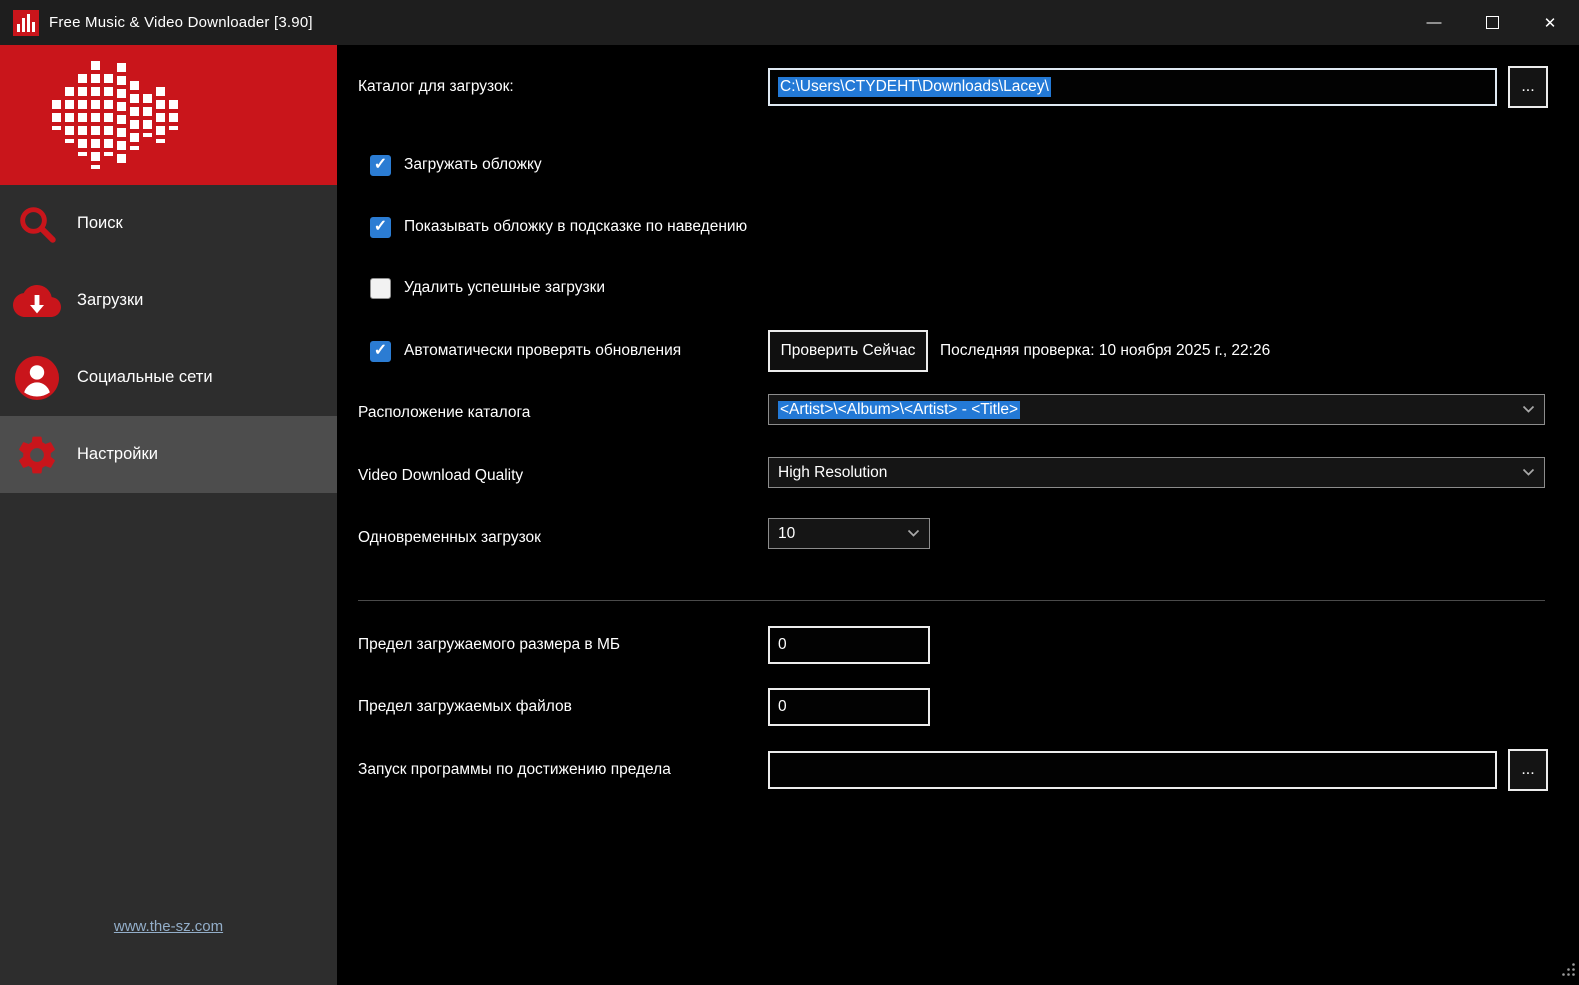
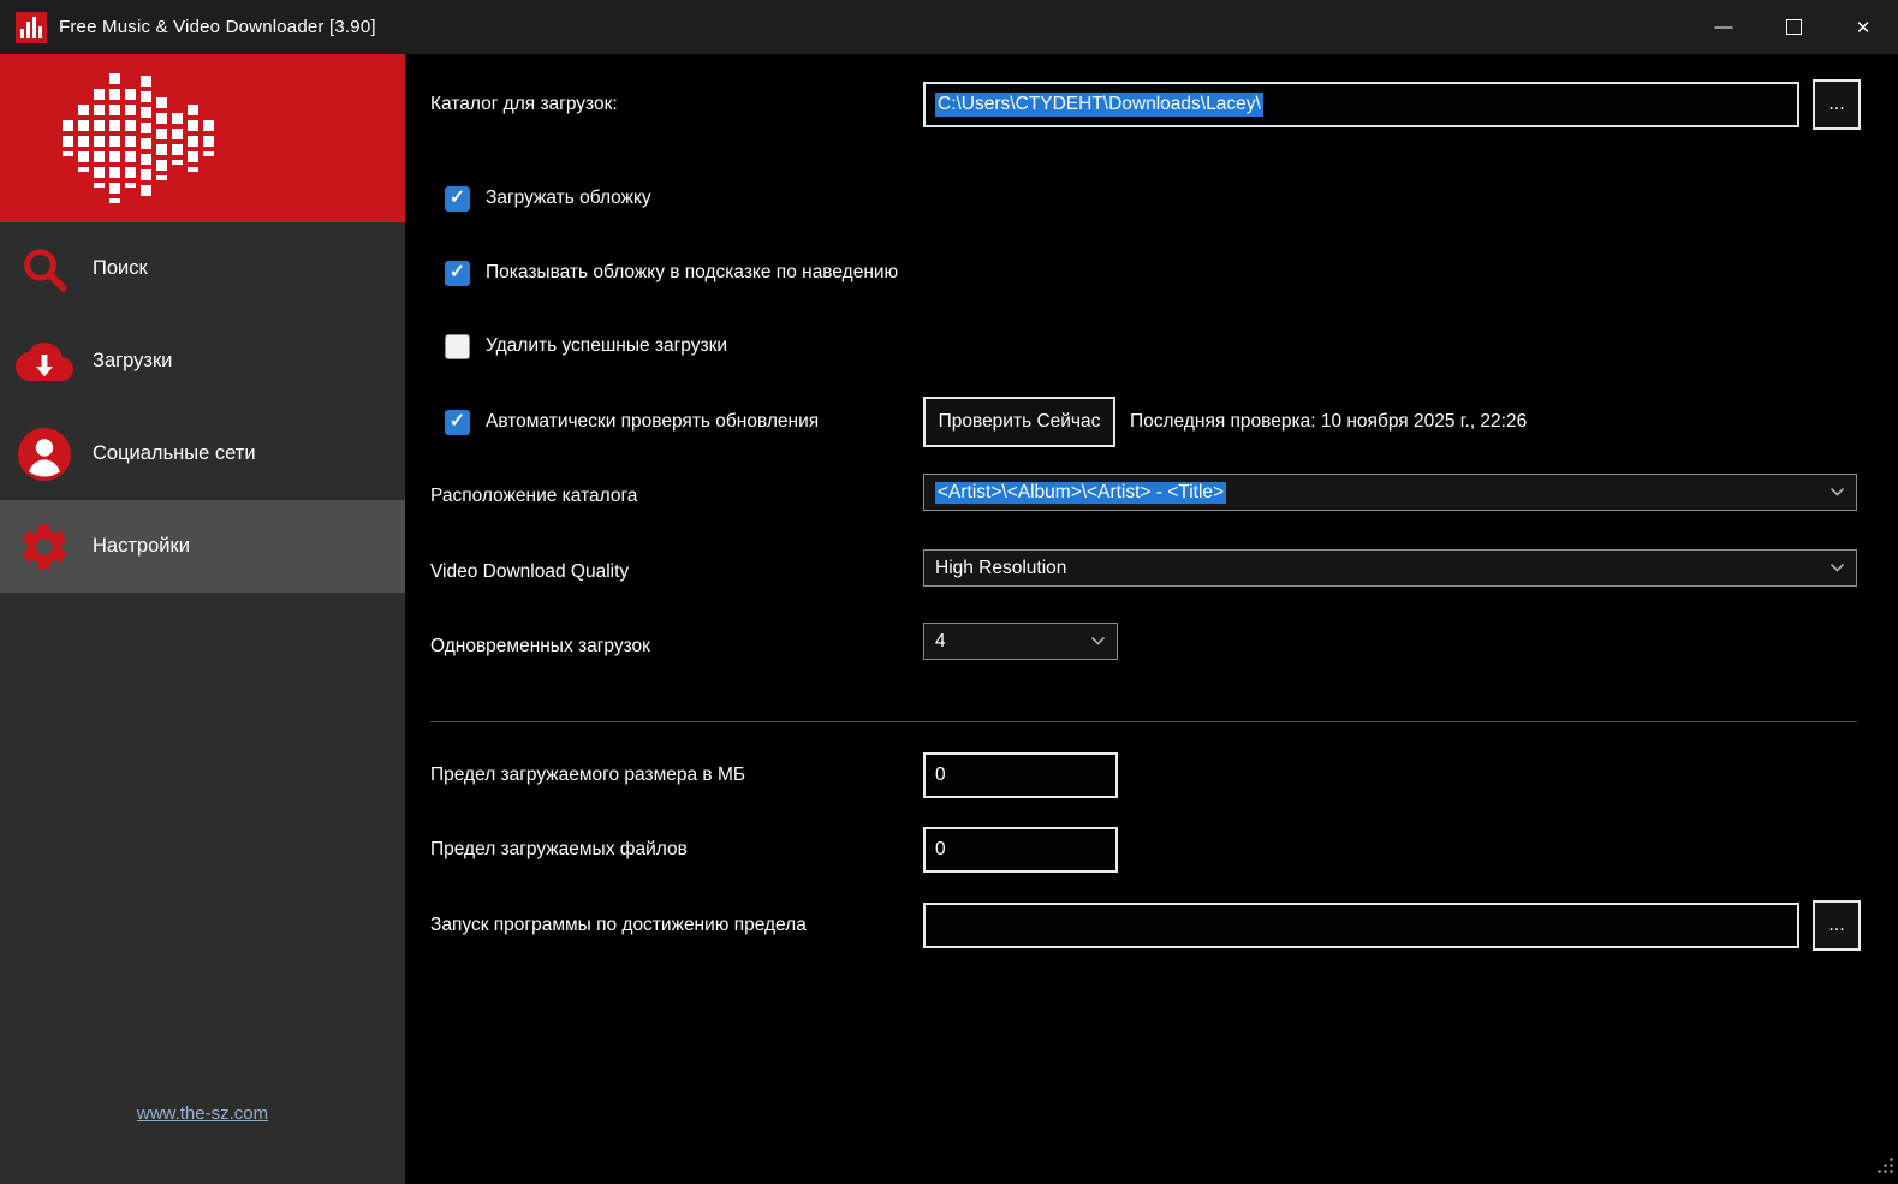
  Free Music & Video Downloader [3.90]
  —
  ✕
  Поиск
  Загрузки
  Социальные сети
  Настройки
  www.the-sz.com
  Каталог для загрузок:
  C:\Users\CTYDEHT\Downloads\Lacey\
  ...
  Загружать обложку
  Показывать обложку в подсказке по наведению
  Удалить успешные загрузки
  Автоматически проверять обновления
  Проверить Сейчас
  Последняя проверка: 10 ноября 2025 г., 22:26
  Расположение каталога
  <Artist>\<Album>\<Artist> - <Title>
  Video Download Quality
  High Resolution
  Одновременных загрузок
- 10
+ 4
  Предел загружаемого размера в МБ
  0
  Предел загружаемых файлов
  0
  Запуск программы по достижению предела
  ...
